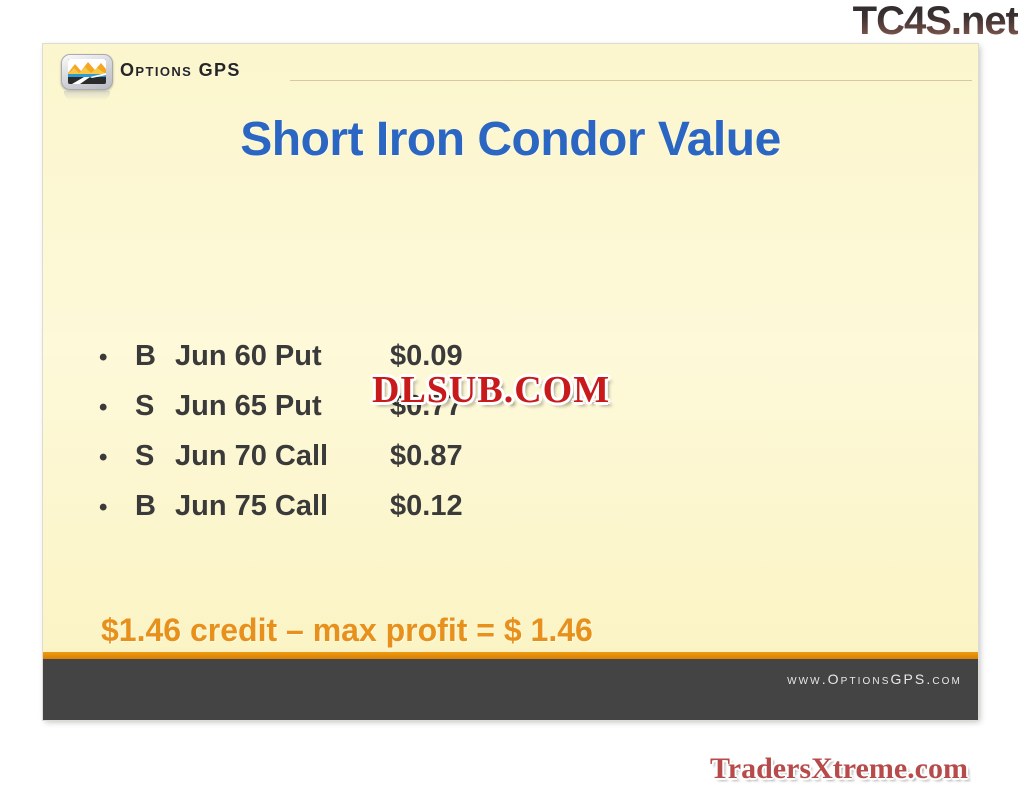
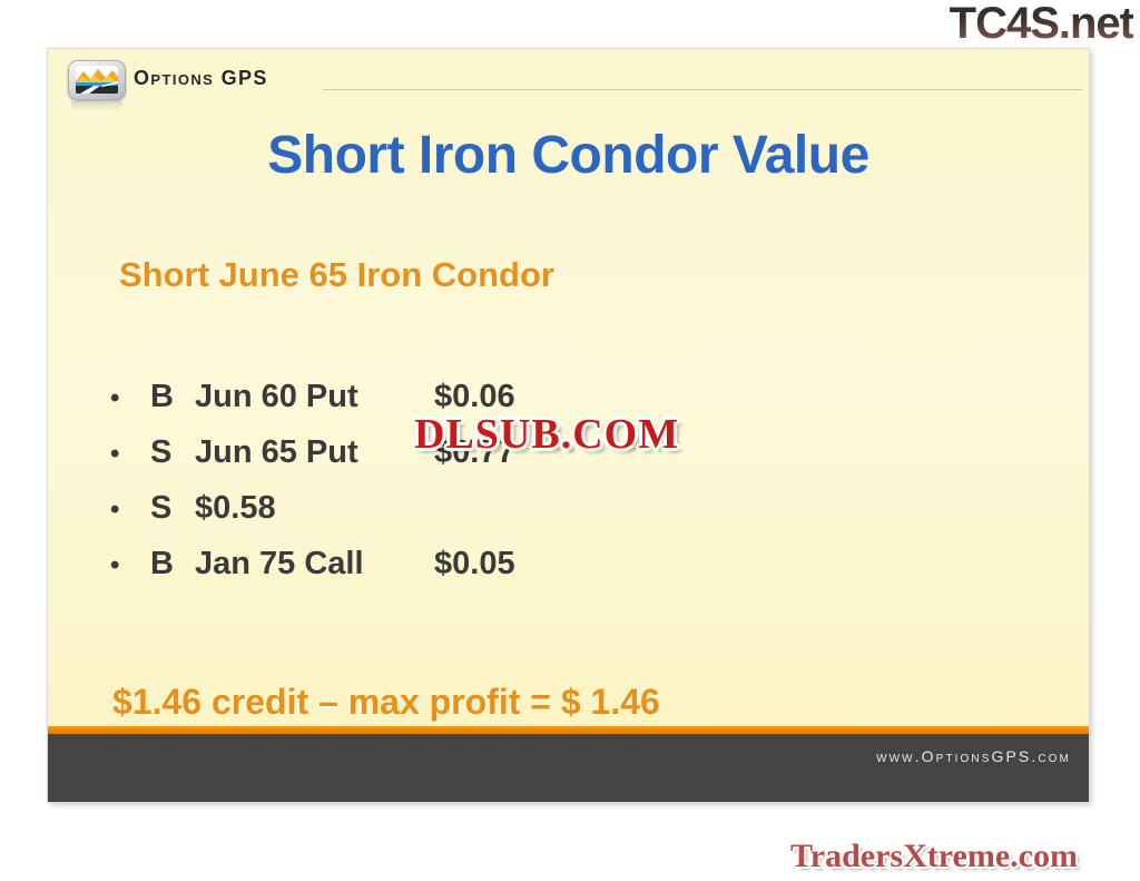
  TC4S.net
  Options GPS
  Short Iron Condor Value
+ Short June 65 Iron Condor
  •
  B
  Jun 60 Put
- $0.09
+ $0.06
  •
  S
  Jun 65 Put
  $0.77
  •
  S
- Jun 70 Call
- $0.87
+ $0.58
  •
  B
- Jun 75 Call
+ Jan 75 Call
- $0.12
+ $0.05
  $1.46 credit – max profit = $ 1.46
  www.OptionsGPS.com
  DLSUB.COM
  TradersXtreme.com
